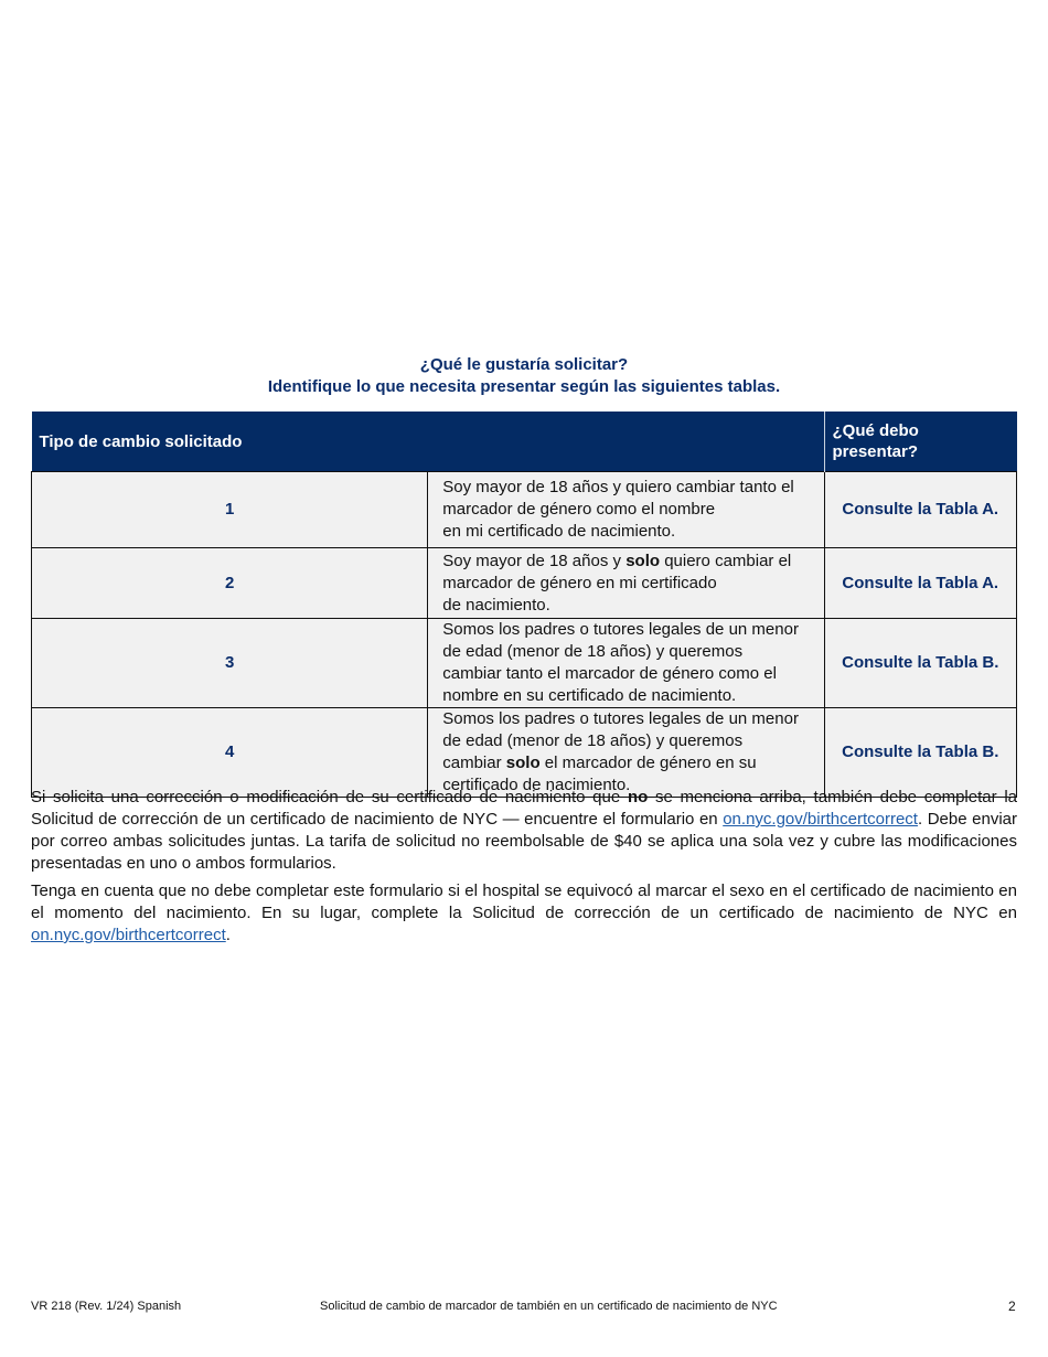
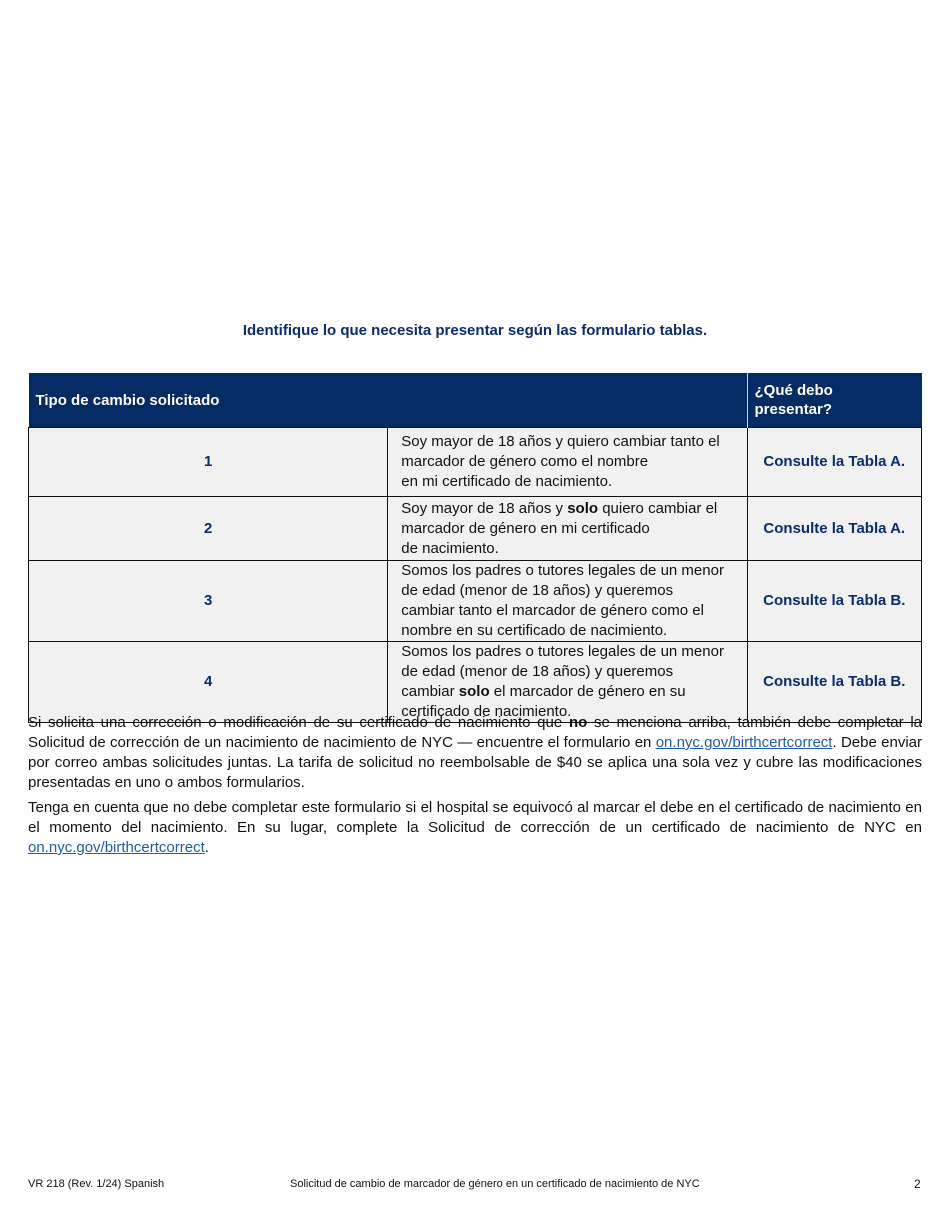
- ¿Qué le gustaría solicitar?
- Identifique lo que necesita presentar según las siguientes tablas.
+ Identifique lo que necesita presentar según las formulario tablas.
  Tipo de cambio solicitado	¿Qué debo presentar?
  1	Soy mayor de 18 años y quiero cambiar tanto el marcador de género como el nombreen mi certificado de nacimiento.	Consulte la Tabla A.
  2	Soy mayor de 18 años y solo quiero cambiar el marcador de género en mi certificadode nacimiento.	Consulte la Tabla A.
  3	Somos los padres o tutores legales de un menor de edad (menor de 18 años) y queremoscambiar tanto el marcador de género como el nombre en su certificado de nacimiento.	Consulte la Tabla B.
  4	Somos los padres o tutores legales de un menor de edad (menor de 18 años) y queremoscambiar solo el marcador de género en su certificado de nacimiento.	Consulte la Tabla B.
- Si solicita una corrección o modificación de su certificado de nacimiento que no se menciona arriba, también debe completar la Solicitud de corrección de un certificado de nacimiento de NYC — encuentre el formulario en on.nyc.gov/birthcertcorrect. Debe enviar por correo ambas solicitudes juntas. La tarifa de solicitud no reembolsable de $40 se aplica una sola vez y cubre las modificaciones presentadas en uno o ambos formularios.
+ Si solicita una corrección o modificación de su certificado de nacimiento que no se menciona arriba, también debe completar la Solicitud de corrección de un nacimiento de nacimiento de NYC — encuentre el formulario en on.nyc.gov/birthcertcorrect. Debe enviar por correo ambas solicitudes juntas. La tarifa de solicitud no reembolsable de $40 se aplica una sola vez y cubre las modificaciones presentadas en uno o ambos formularios.
- Tenga en cuenta que no debe completar este formulario si el hospital se equivocó al marcar el sexo en el certificado de nacimiento en el momento del nacimiento. En su lugar, complete la Solicitud de corrección de un certificado de nacimiento de NYC en on.nyc.gov/birthcertcorrect.
+ Tenga en cuenta que no debe completar este formulario si el hospital se equivocó al marcar el debe en el certificado de nacimiento en el momento del nacimiento. En su lugar, complete la Solicitud de corrección de un certificado de nacimiento de NYC en on.nyc.gov/birthcertcorrect.
  VR 218 (Rev. 1/24) Spanish
- Solicitud de cambio de marcador de también en un certificado de nacimiento de NYC
+ Solicitud de cambio de marcador de género en un certificado de nacimiento de NYC
  2
